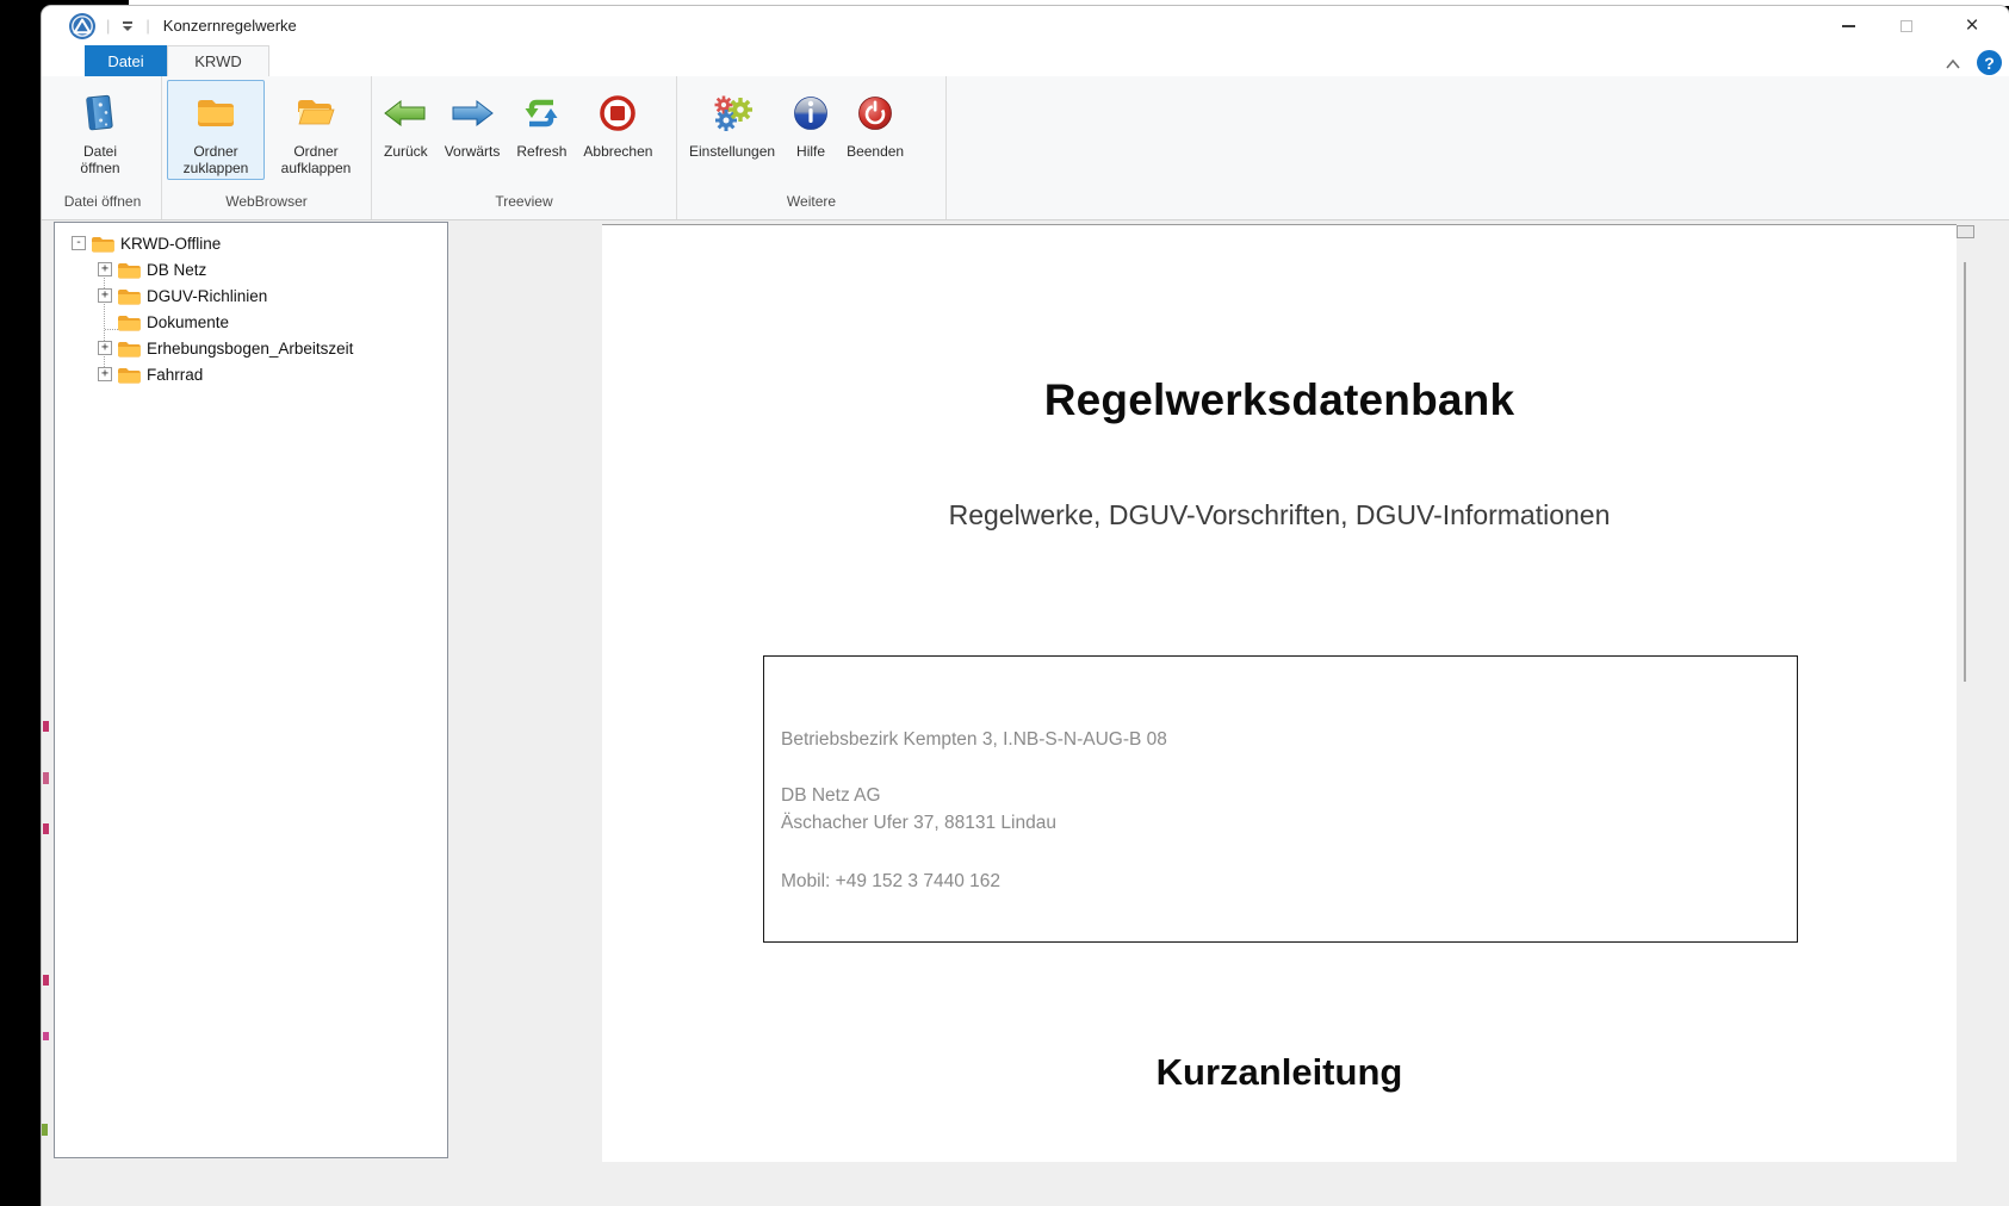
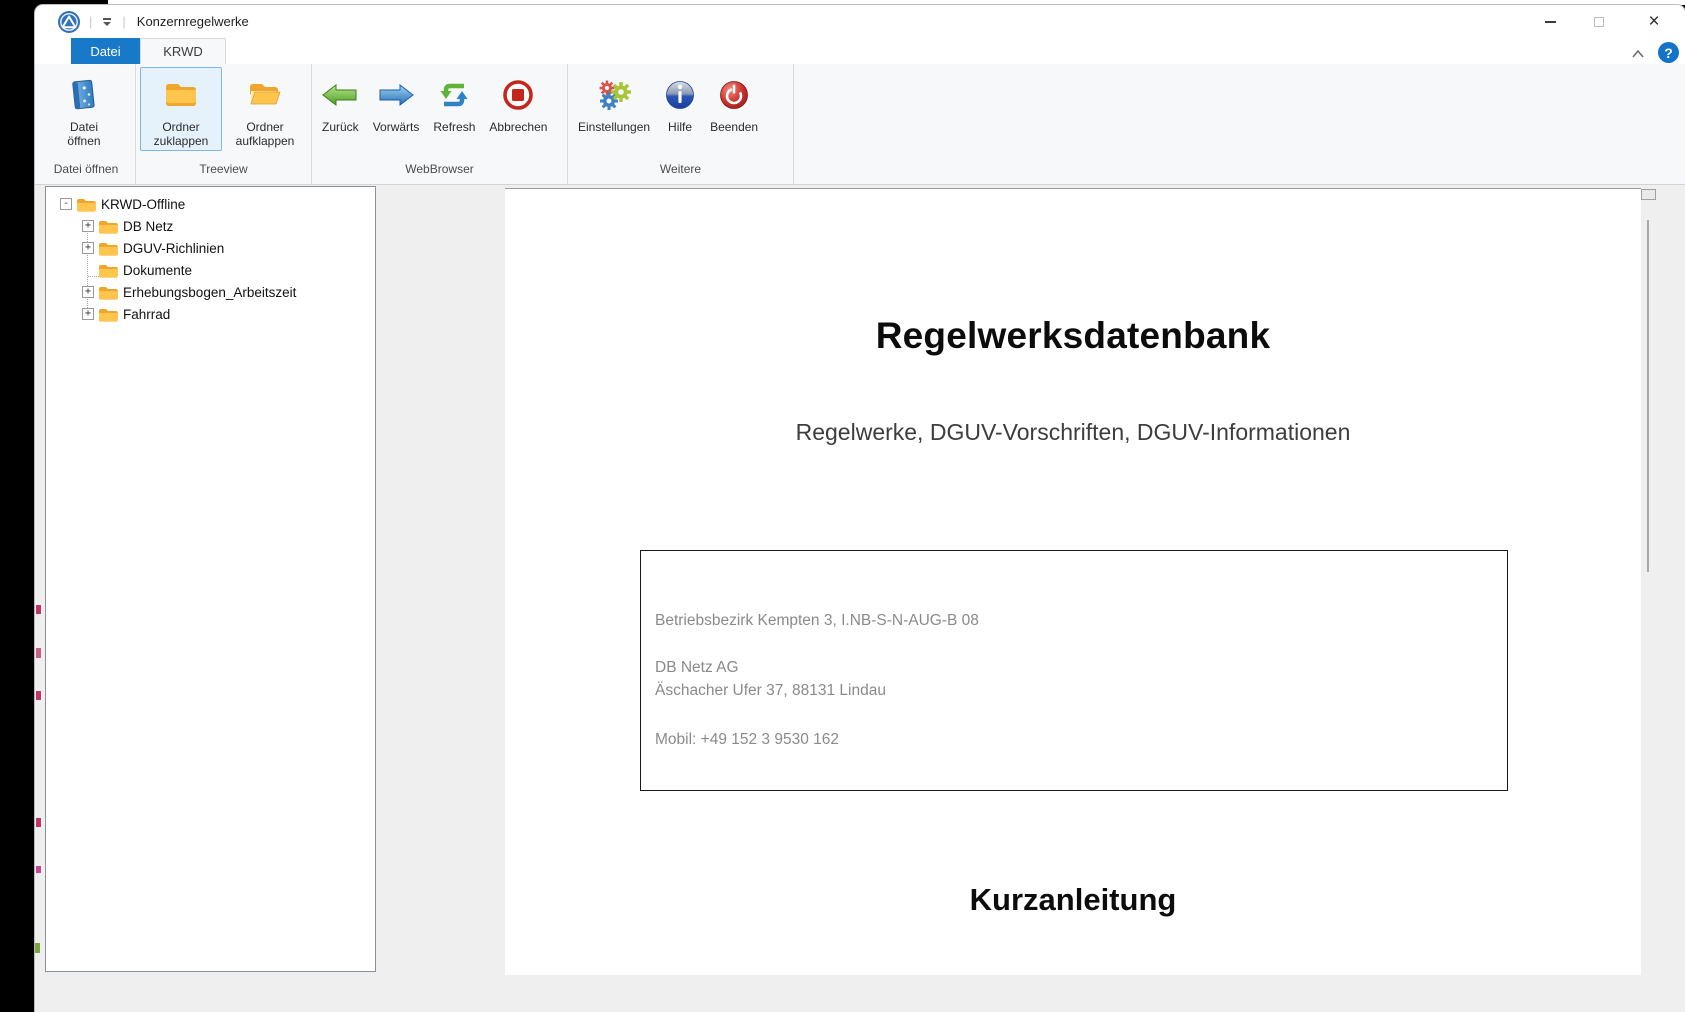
  |
  |
  Konzernregelwerke
  ×
  Datei
  KRWD
  ?
  Datei öffnen
  Datei öffnen
  Ordner zuklappen
  Ordner aufklappen
- WebBrowser
+ Treeview
  Zurück
  Vorwärts
  Refresh
  Abbrechen
- Treeview
+ WebBrowser
  Einstellungen
  Hilfe
  Beenden
  Weitere
  -
  KRWD-Offline
  +
  DB Netz
  +
  DGUV-Richlinien
  Dokumente
  +
  Erhebungsbogen_Arbeitszeit
  +
  Fahrrad
  Regelwerksdatenbank
  Regelwerke, DGUV-Vorschriften, DGUV-Informationen
  Betriebsbezirk Kempten 3, I.NB-S-N-AUG-B 08
  DB Netz AG
  Äschacher Ufer 37, 88131 Lindau
- Mobil: +49 152 3 7440 162
+ Mobil: +49 152 3 9530 162
  Kurzanleitung
